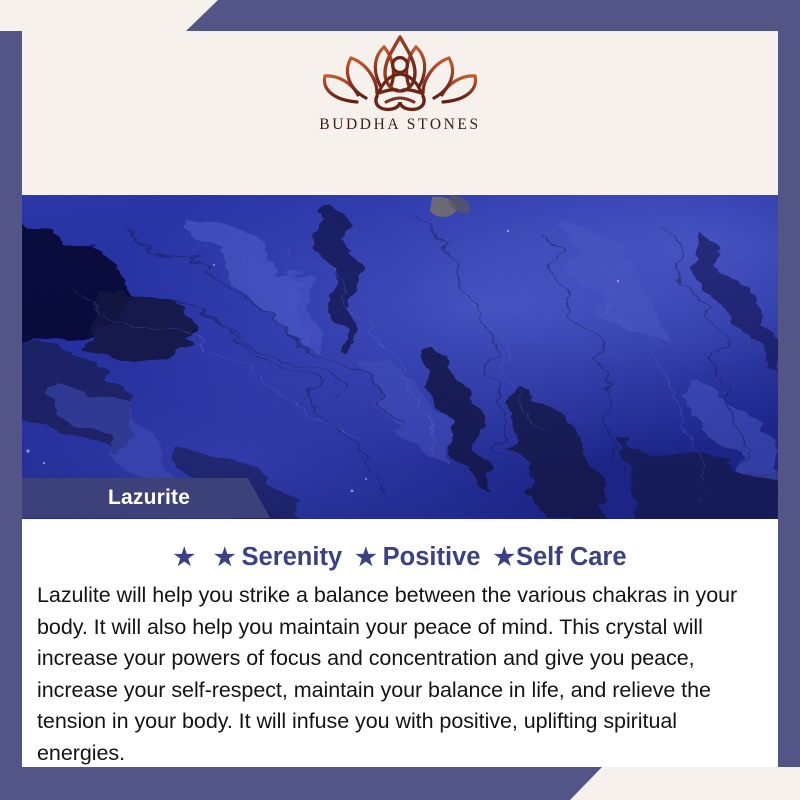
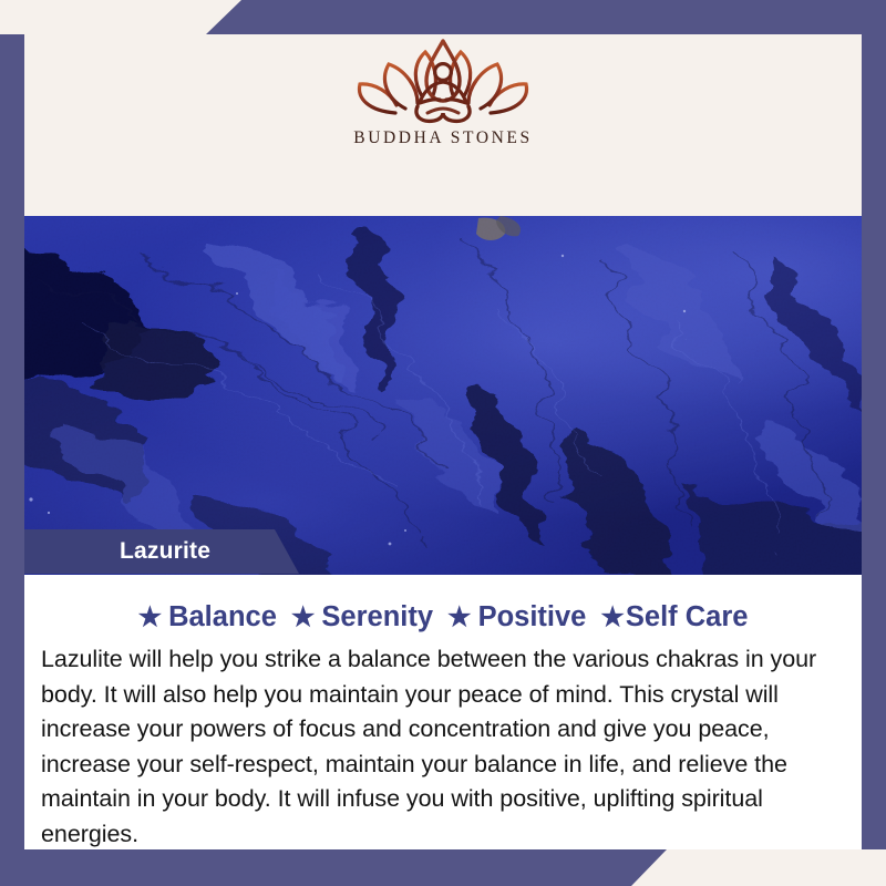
  BUDDHA STONES
  Lazurite
  ★
+ Balance
  ★
  Serenity
  ★
  Positive
  ★
  Self Care
- Lazulite will help you strike a balance between the various chakras in your body. It will also help you maintain your peace of mind. This crystal will increase your powers of focus and concentration and give you peace, increase your self-respect, maintain your balance in life, and relieve the tension in your body. It will infuse you with positive, uplifting spiritual energies.
+ Lazulite will help you strike a balance between the various chakras in your body. It will also help you maintain your peace of mind. This crystal will increase your powers of focus and concentration and give you peace, increase your self-respect, maintain your balance in life, and relieve the maintain in your body. It will infuse you with positive, uplifting spiritual energies.
